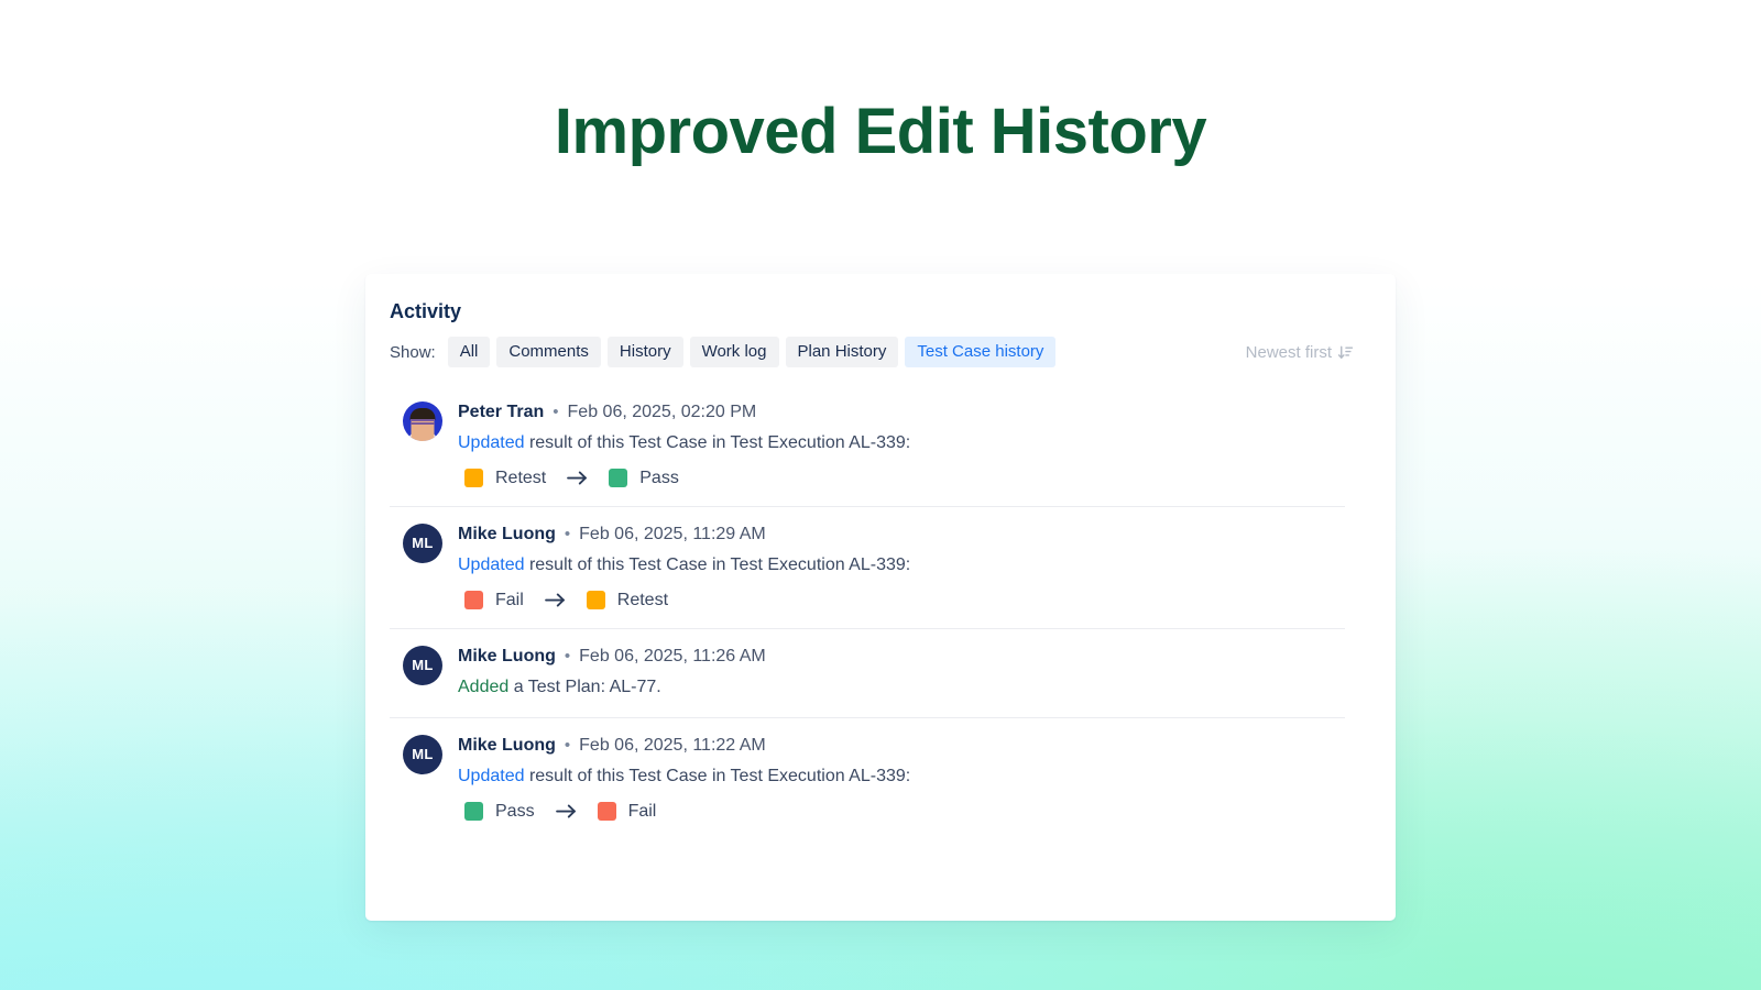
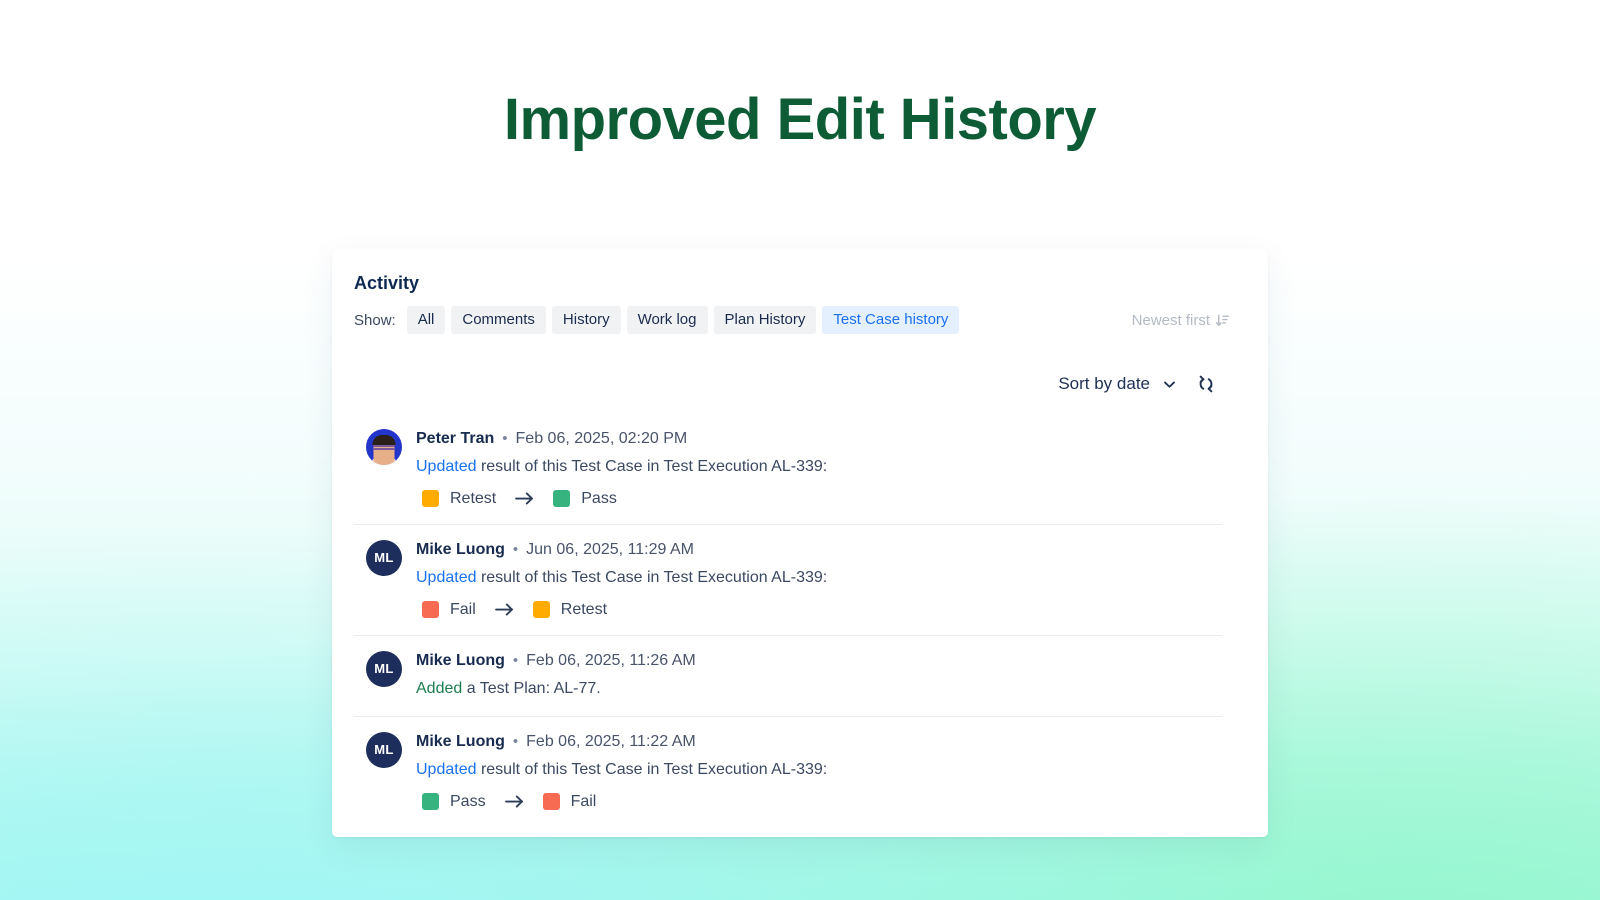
  Improved Edit History
  Activity
  Show:
  All
  Comments
  History
  Work log
  Plan History
  Test Case history
  Newest first
+ Sort by date
  Peter Tran
  •
  Feb 06, 2025, 02:20 PM
  Updated result of this Test Case in Test Execution AL-339:
  Retest
  Pass
  ML
  Mike Luong
  •
- Feb 06, 2025, 11:29 AM
+ Jun 06, 2025, 11:29 AM
  Updated result of this Test Case in Test Execution AL-339:
  Fail
  Retest
  ML
  Mike Luong
  •
  Feb 06, 2025, 11:26 AM
  Added a Test Plan: AL-77.
  ML
  Mike Luong
  •
  Feb 06, 2025, 11:22 AM
  Updated result of this Test Case in Test Execution AL-339:
  Pass
  Fail
